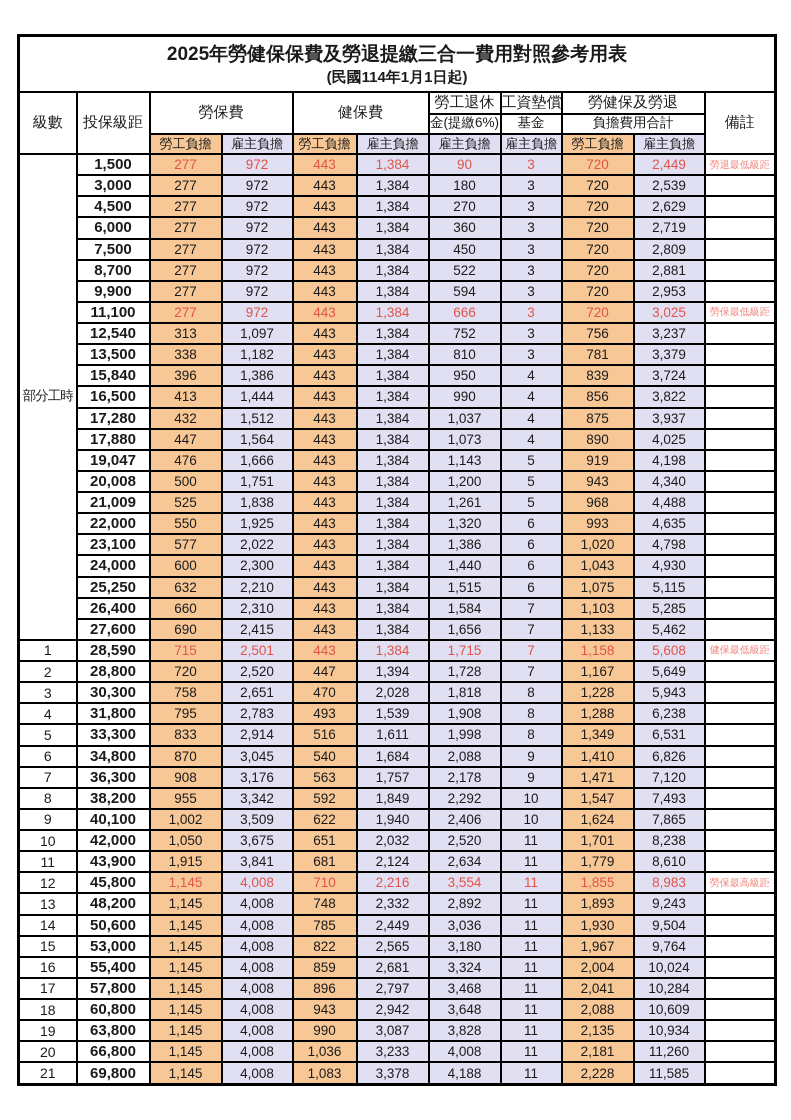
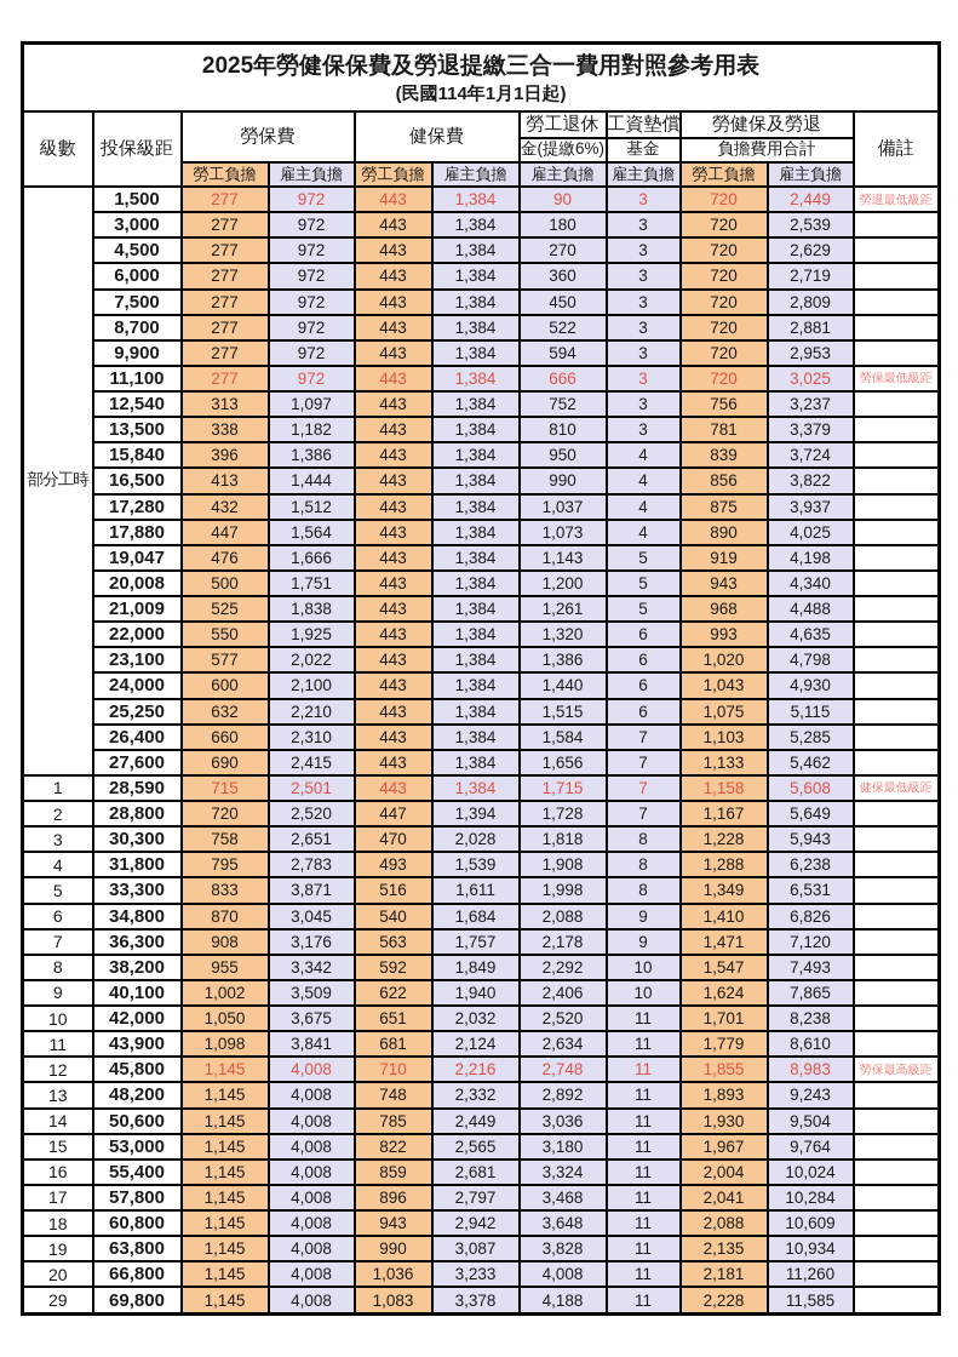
  2025年勞健保保費及勞退提繳三合一費用對照參考用表 (民國114年1月1日起)
  級數	投保級距	勞保費	健保費	勞工退休	工資墊償	勞健保及勞退	備註
  金(提繳6%)	基金	負擔費用合計
  勞工負擔	雇主負擔	勞工負擔	雇主負擔	雇主負擔	雇主負擔	勞工負擔	雇主負擔
  部分工時	1,500	277	972	443	1,384	90	3	720	2,449	勞退最低級距
  3,000	277	972	443	1,384	180	3	720	2,539
  4,500	277	972	443	1,384	270	3	720	2,629
  6,000	277	972	443	1,384	360	3	720	2,719
  7,500	277	972	443	1,384	450	3	720	2,809
  8,700	277	972	443	1,384	522	3	720	2,881
  9,900	277	972	443	1,384	594	3	720	2,953
  11,100	277	972	443	1,384	666	3	720	3,025	勞保最低級距
  12,540	313	1,097	443	1,384	752	3	756	3,237
  13,500	338	1,182	443	1,384	810	3	781	3,379
  15,840	396	1,386	443	1,384	950	4	839	3,724
  16,500	413	1,444	443	1,384	990	4	856	3,822
  17,280	432	1,512	443	1,384	1,037	4	875	3,937
  17,880	447	1,564	443	1,384	1,073	4	890	4,025
  19,047	476	1,666	443	1,384	1,143	5	919	4,198
  20,008	500	1,751	443	1,384	1,200	5	943	4,340
  21,009	525	1,838	443	1,384	1,261	5	968	4,488
  22,000	550	1,925	443	1,384	1,320	6	993	4,635
  23,100	577	2,022	443	1,384	1,386	6	1,020	4,798
- 24,000	600	2,300	443	1,384	1,440	6	1,043	4,930
+ 24,000	600	2,100	443	1,384	1,440	6	1,043	4,930
  25,250	632	2,210	443	1,384	1,515	6	1,075	5,115
  26,400	660	2,310	443	1,384	1,584	7	1,103	5,285
  27,600	690	2,415	443	1,384	1,656	7	1,133	5,462
  1	28,590	715	2,501	443	1,384	1,715	7	1,158	5,608	健保最低級距
  2	28,800	720	2,520	447	1,394	1,728	7	1,167	5,649
  3	30,300	758	2,651	470	2,028	1,818	8	1,228	5,943
  4	31,800	795	2,783	493	1,539	1,908	8	1,288	6,238
- 5	33,300	833	2,914	516	1,611	1,998	8	1,349	6,531
+ 5	33,300	833	3,871	516	1,611	1,998	8	1,349	6,531
  6	34,800	870	3,045	540	1,684	2,088	9	1,410	6,826
  7	36,300	908	3,176	563	1,757	2,178	9	1,471	7,120
  8	38,200	955	3,342	592	1,849	2,292	10	1,547	7,493
  9	40,100	1,002	3,509	622	1,940	2,406	10	1,624	7,865
  10	42,000	1,050	3,675	651	2,032	2,520	11	1,701	8,238
- 11	43,900	1,915	3,841	681	2,124	2,634	11	1,779	8,610
+ 11	43,900	1,098	3,841	681	2,124	2,634	11	1,779	8,610
- 12	45,800	1,145	4,008	710	2,216	3,554	11	1,855	8,983	勞保最高級距
+ 12	45,800	1,145	4,008	710	2,216	2,748	11	1,855	8,983	勞保最高級距
  13	48,200	1,145	4,008	748	2,332	2,892	11	1,893	9,243
  14	50,600	1,145	4,008	785	2,449	3,036	11	1,930	9,504
  15	53,000	1,145	4,008	822	2,565	3,180	11	1,967	9,764
  16	55,400	1,145	4,008	859	2,681	3,324	11	2,004	10,024
  17	57,800	1,145	4,008	896	2,797	3,468	11	2,041	10,284
  18	60,800	1,145	4,008	943	2,942	3,648	11	2,088	10,609
  19	63,800	1,145	4,008	990	3,087	3,828	11	2,135	10,934
  20	66,800	1,145	4,008	1,036	3,233	4,008	11	2,181	11,260
- 21	69,800	1,145	4,008	1,083	3,378	4,188	11	2,228	11,585
+ 29	69,800	1,145	4,008	1,083	3,378	4,188	11	2,228	11,585
